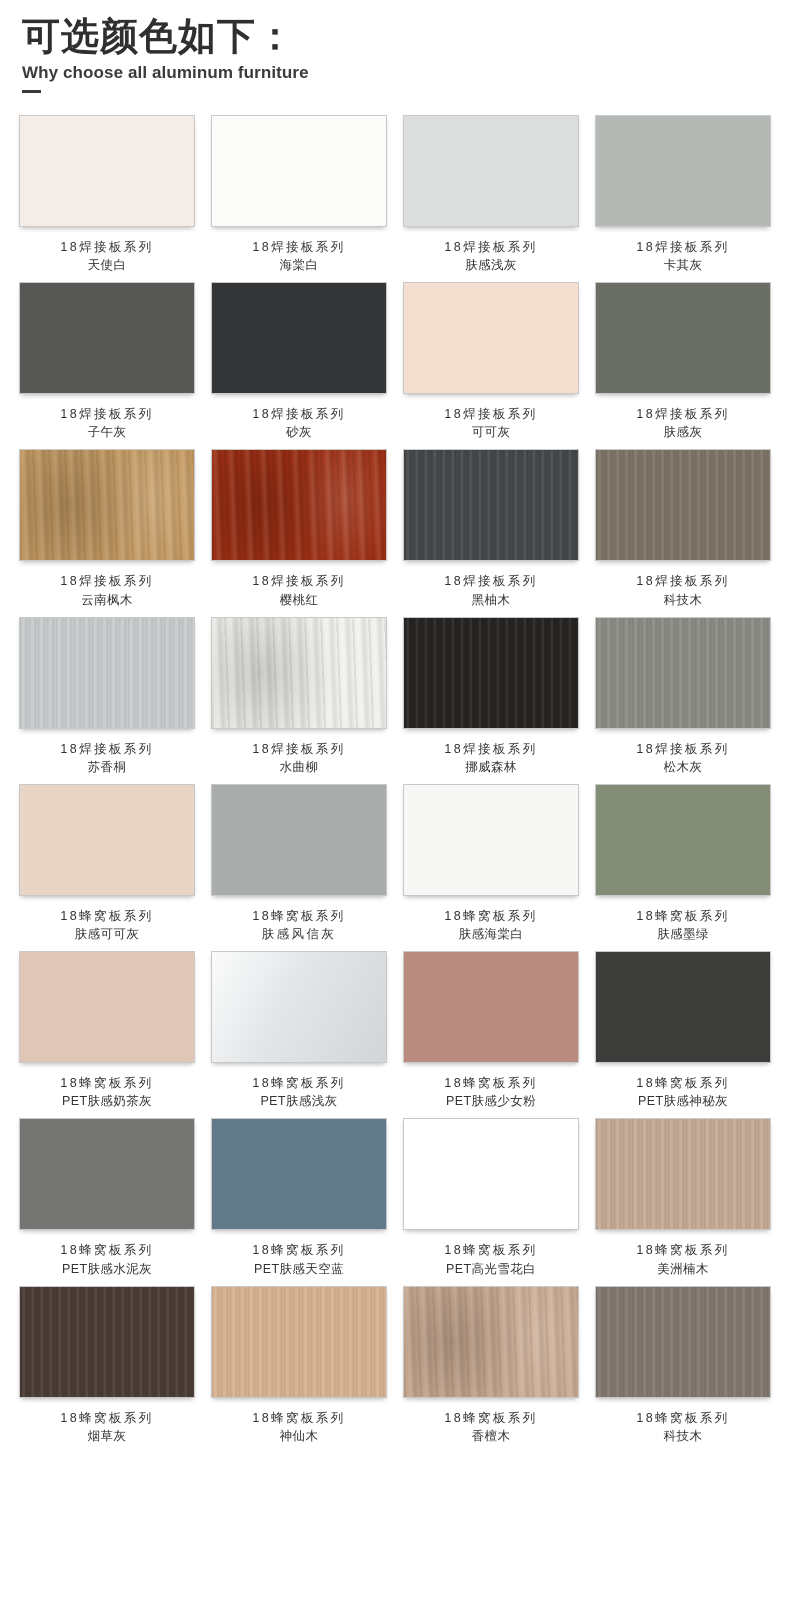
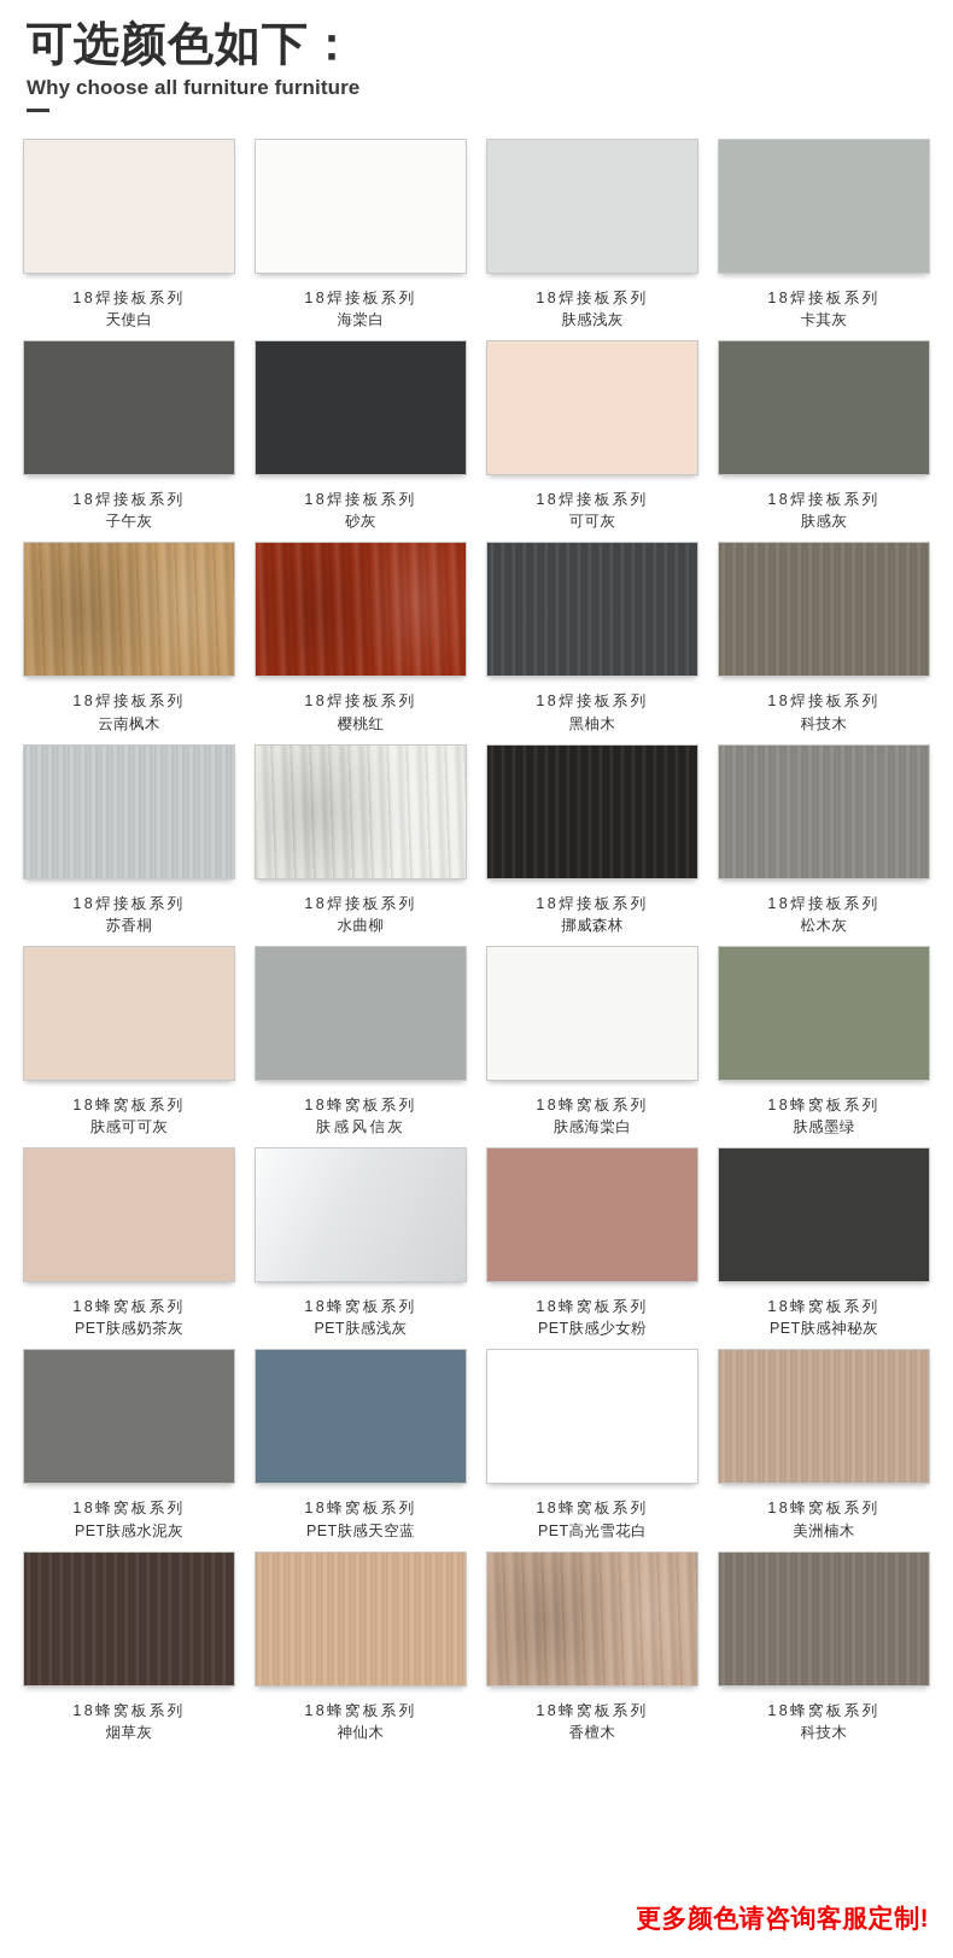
  可选颜色如下：
- Why choose all aluminum furniture
+ Why choose all furniture furniture
  18焊接板系列
  天使白
  18焊接板系列
  海棠白
  18焊接板系列
  肤感浅灰
  18焊接板系列
  卡其灰
  18焊接板系列
  子午灰
  18焊接板系列
  砂灰
  18焊接板系列
  可可灰
  18焊接板系列
  肤感灰
  18焊接板系列
  云南枫木
  18焊接板系列
  樱桃红
  18焊接板系列
  黑柚木
  18焊接板系列
  科技木
  18焊接板系列
  苏香桐
  18焊接板系列
  水曲柳
  18焊接板系列
  挪威森林
  18焊接板系列
  松木灰
  18蜂窝板系列
  肤感可可灰
  18蜂窝板系列
  肤感风信灰
  18蜂窝板系列
  肤感海棠白
  18蜂窝板系列
  肤感墨绿
  18蜂窝板系列
  PET肤感奶茶灰
  18蜂窝板系列
  PET肤感浅灰
  18蜂窝板系列
  PET肤感少女粉
  18蜂窝板系列
  PET肤感神秘灰
  18蜂窝板系列
  PET肤感水泥灰
  18蜂窝板系列
  PET肤感天空蓝
  18蜂窝板系列
  PET高光雪花白
  18蜂窝板系列
  美洲楠木
  18蜂窝板系列
  烟草灰
  18蜂窝板系列
  神仙木
  18蜂窝板系列
  香檀木
  18蜂窝板系列
  科技木
+ 更多颜色请咨询客服定制!
